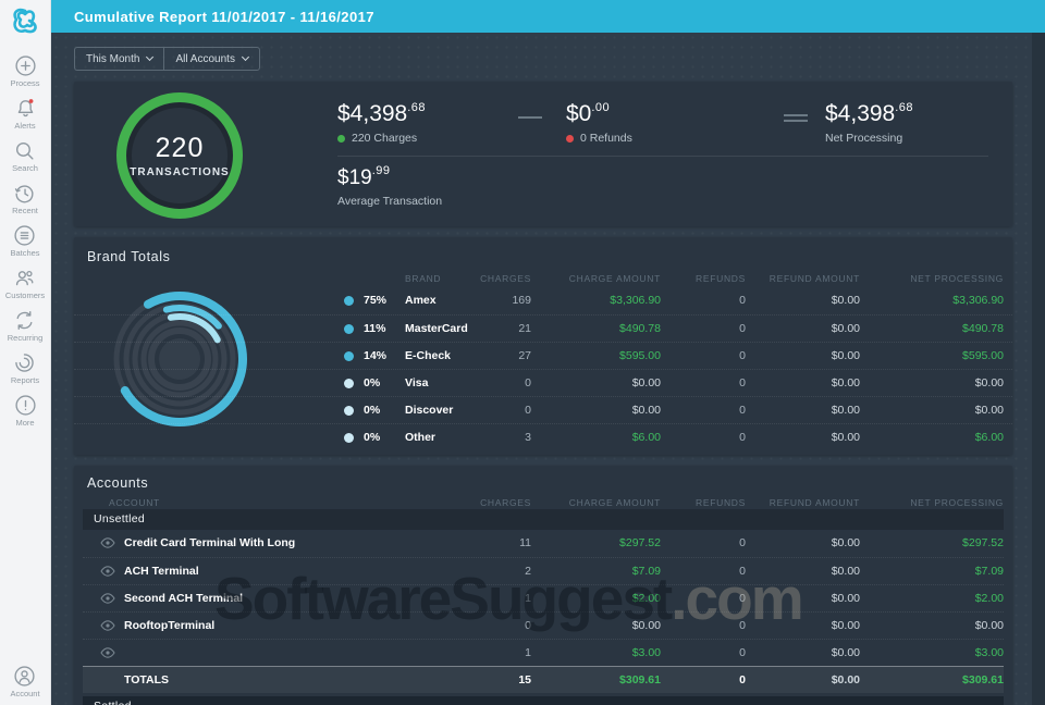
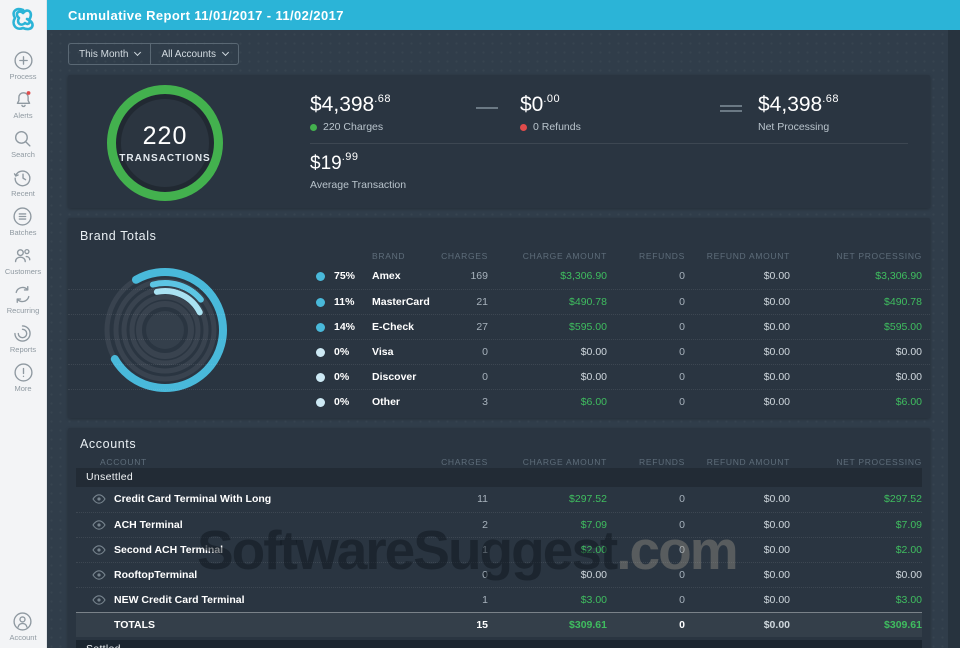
  Process
  Alerts
  Search
  Recent
  Batches
  Customers
  Recurring
  Reports
  More
  Account
- Cumulative Report 11/01/2017 - 11/16/2017
+ Cumulative Report 11/01/2017 - 11/02/2017
  This Month
  All Accounts
  220
  TRANSACTIONS
  $4,398.68
  220 Charges
  $0.00
  0 Refunds
  $4,398.68
  Net Processing
  $19.99
  Average Transaction
  Brand Totals
  BRAND
  CHARGES
  CHARGE AMOUNT
  REFUNDS
  REFUND AMOUNT
  NET PROCESSING
  75%
  Amex
  169
  $3,306.90
  0
  $0.00
  $3,306.90
  11%
  MasterCard
  21
  $490.78
  0
  $0.00
  $490.78
  14%
  E-Check
  27
  $595.00
  0
  $0.00
  $595.00
  0%
  Visa
  0
  $0.00
  0
  $0.00
  $0.00
  0%
  Discover
  0
  $0.00
  0
  $0.00
  $0.00
  0%
  Other
  3
  $6.00
  0
  $0.00
  $6.00
  Accounts
  ACCOUNT
  CHARGES
  CHARGE AMOUNT
  REFUNDS
  REFUND AMOUNT
  NET PROCESSING
  Unsettled
  Credit Card Terminal With Long
  11
  $297.52
  0
  $0.00
  $297.52
  ACH Terminal
  2
  $7.09
  0
  $0.00
  $7.09
  Second ACH Terminal
  1
  $2.00
  0
  $0.00
  $2.00
  RooftopTerminal
  0
  $0.00
  0
  $0.00
  $0.00
+ NEW Credit Card Terminal
  1
  $3.00
  0
  $0.00
  $3.00
  TOTALS
  15
  $309.61
  0
  $0.00
  $309.61
  SoftwareSuggest.com
